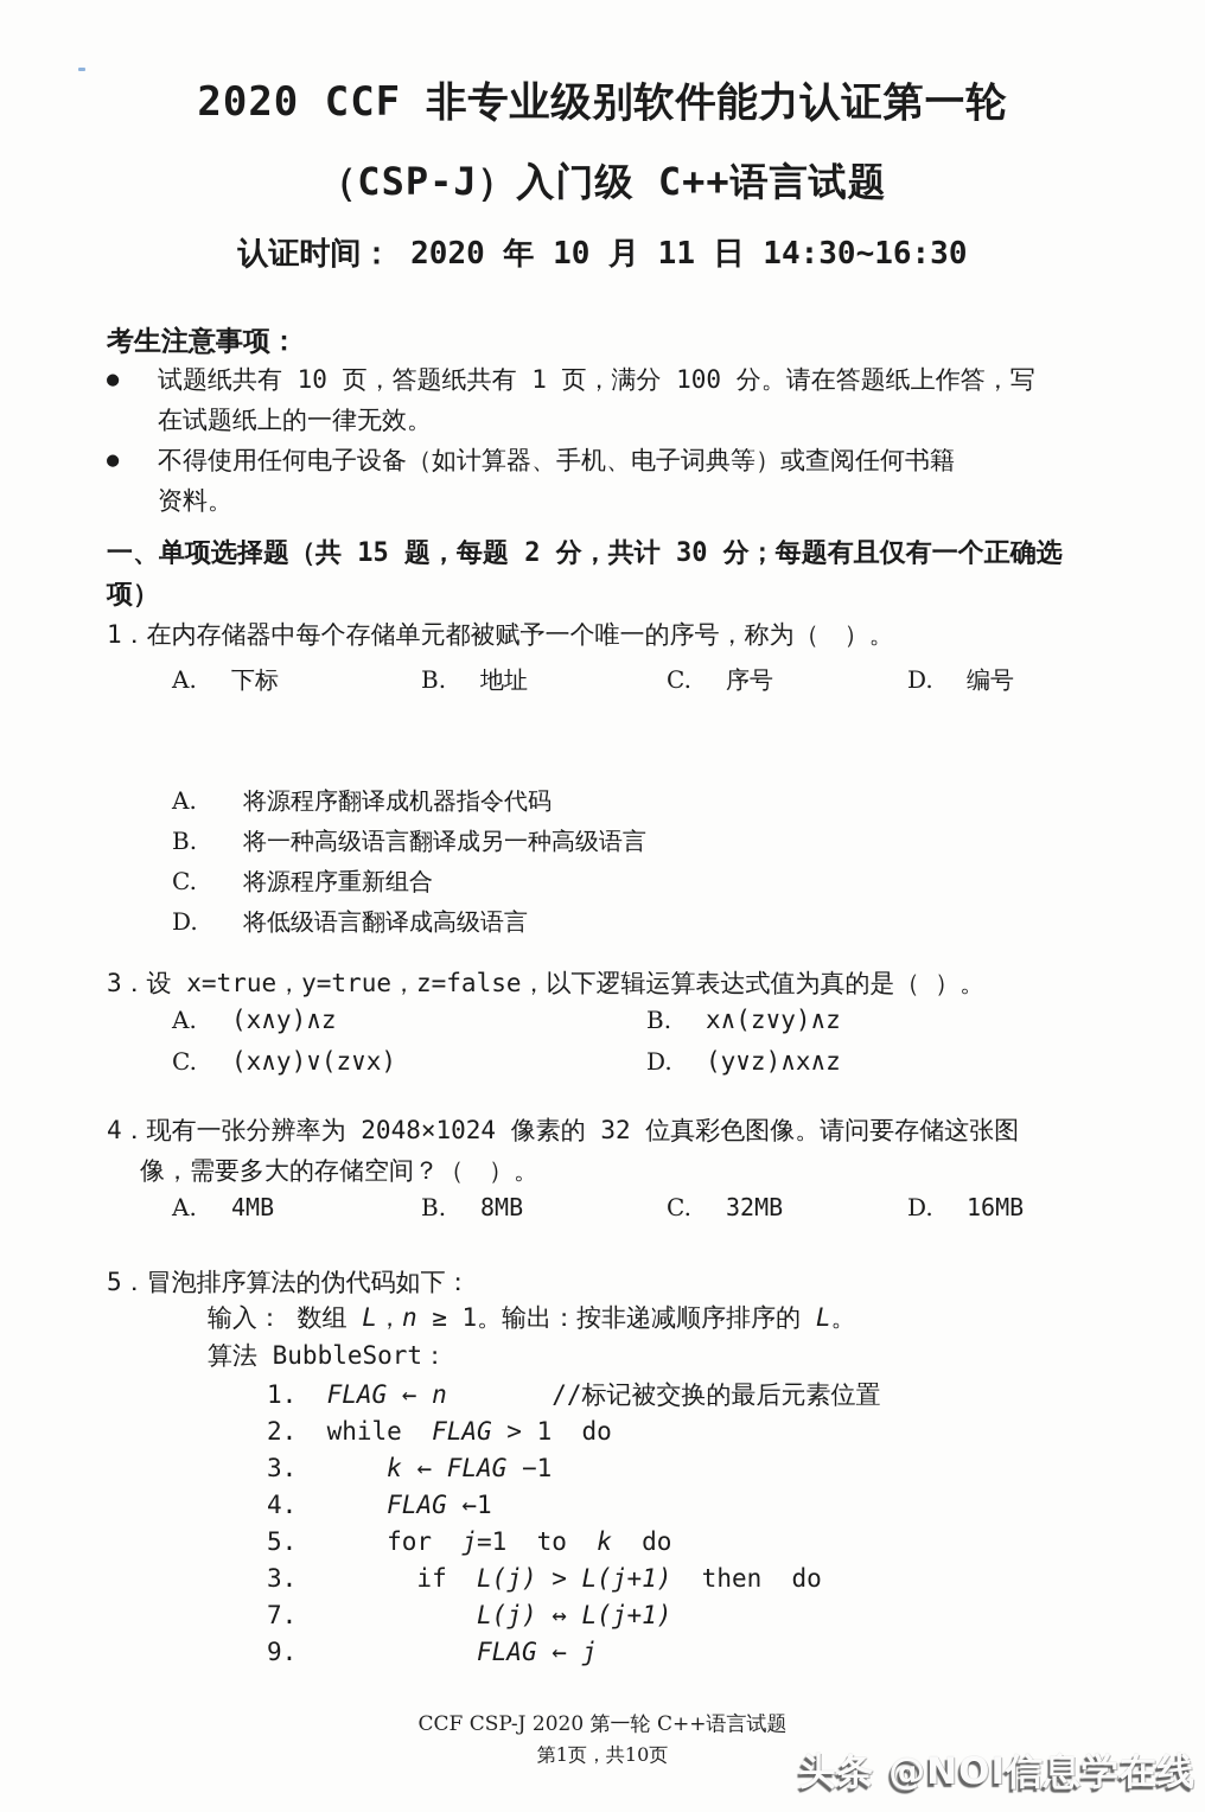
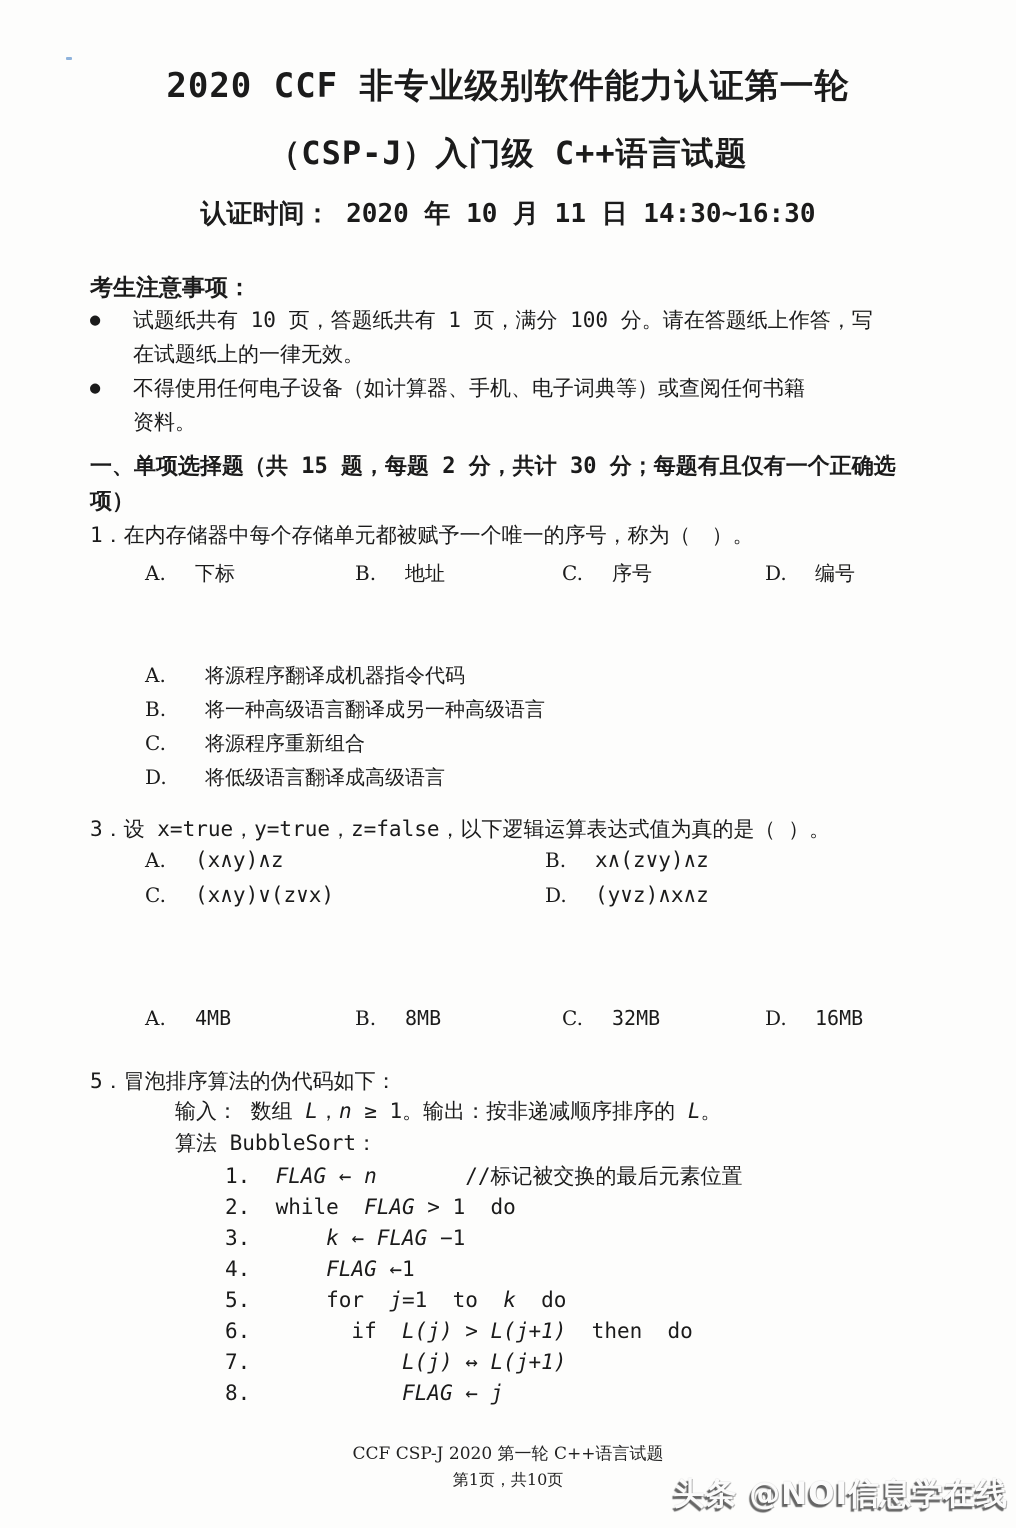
  2020 CCF 非专业级别软件能力认证第一轮
  （CSP-J）入门级 C++语言试题
  认证时间： 2020 年 10 月 11 日 14:30~16:30
  考生注意事项：
  ●
  试题纸共有 10 页，答题纸共有 1 页，满分 100 分。请在答题纸上作答，写
  在试题纸上的一律无效。
  ●
  不得使用任何电子设备（如计算器、手机、电子词典等）或查阅任何书籍
  资料。
  一、单项选择题（共 15 题，每题 2 分，共计 30 分；每题有且仅有一个正确选
  项）
  1．在内存储器中每个存储单元都被赋予一个唯一的序号，称为（ ）。
  A. 下标
  B. 地址
  C. 序号
  D. 编号
  A. 将源程序翻译成机器指令代码
  B. 将一种高级语言翻译成另一种高级语言
  C. 将源程序重新组合
  D. 将低级语言翻译成高级语言
  3．设 x=true，y=true，z=false，以下逻辑运算表达式值为真的是（ ）。
  A. (x∧y)∧z
  B. x∧(z∨y)∧z
  C. (x∧y)∨(z∨x)
  D. (y∨z)∧x∧z
- 4．现有一张分辨率为 2048×1024 像素的 32 位真彩色图像。请问要存储这张图
- 像，需要多大的存储空间？（ ）。
  A. 4MB
  B. 8MB
  C. 32MB
  D. 16MB
  5．冒泡排序算法的伪代码如下：
  输入： 数组 L，n ≥ 1。输出：按非递减顺序排序的 L。
  算法 BubbleSort：
  1. FLAG ← n //标记被交换的最后元素位置
  2. while FLAG > 1 do
  3. k ← FLAG −1
  4. FLAG ←1
  5. for j=1 to k do
- 3. if L(j) > L(j+1) then do
+ 6. if L(j) > L(j+1) then do
  7. L(j) ↔ L(j+1)
- 9. FLAG ← j
+ 8. FLAG ← j
  CCF CSP-J 2020 第一轮 C++语言试题
  第1页，共10页
  头条 @NOI信息学在线
